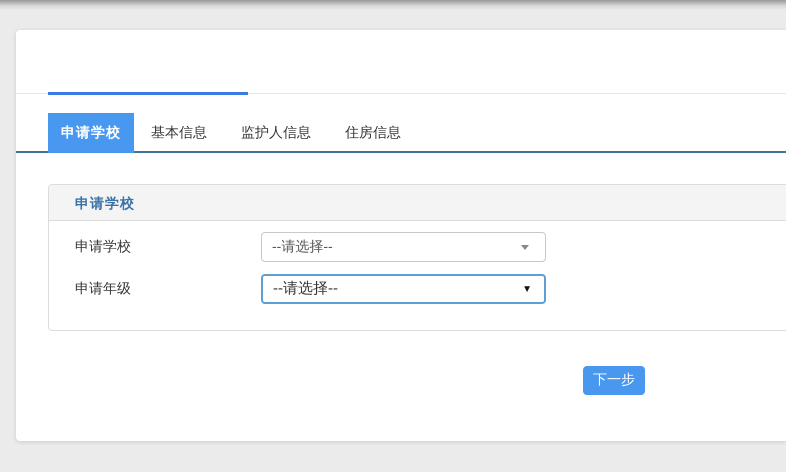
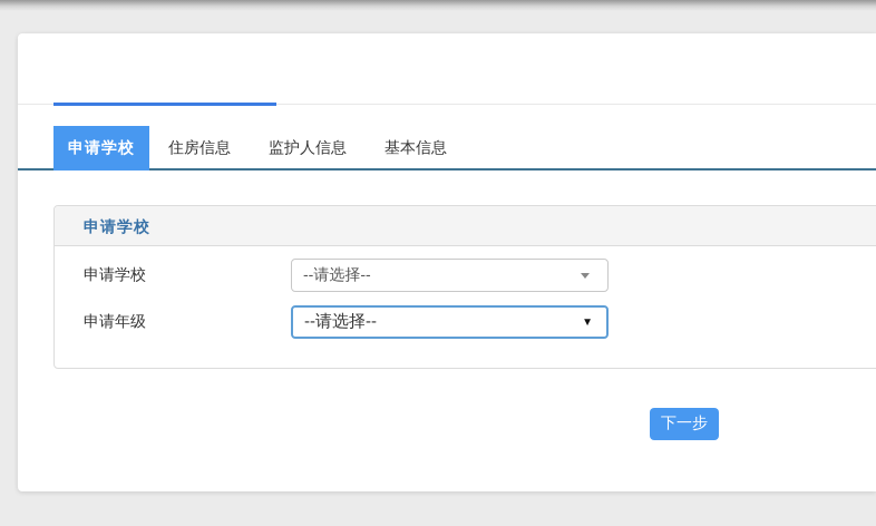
  申请学校
- 基本信息
+ 住房信息
  监护人信息
- 住房信息
+ 基本信息
  申请学校
  申请学校
  --请选择--
  申请年级
  --请选择--
  ▼
  下一步
